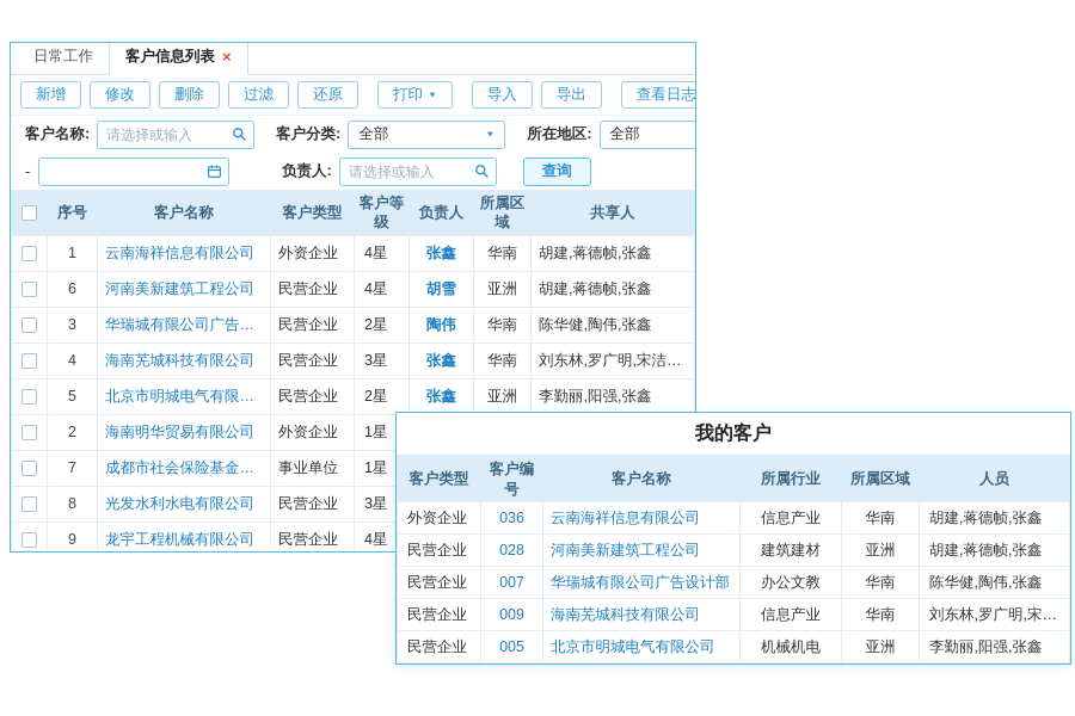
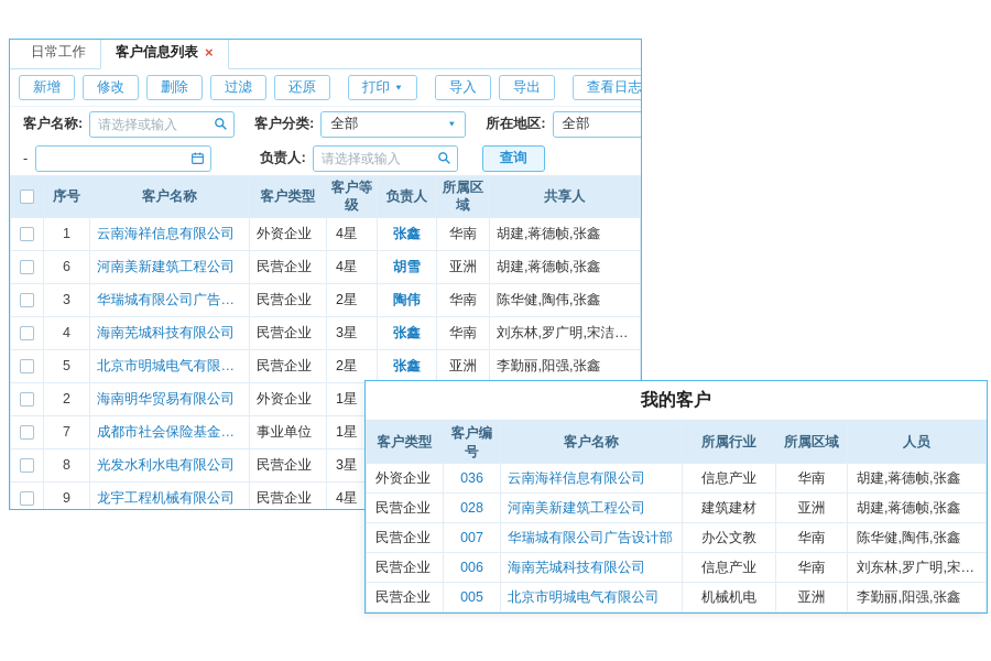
  日常工作
  客户信息列表
  ×
  新增
  修改
  删除
  过滤
  还原
  打印
  导入
  导出
  查看日志
  客户名称:
  请选择或输入
  客户分类:
  全部
  所在地区:
  全部
  -
  负责人:
  请选择或输入
  查询
  	序号	客户名称	客户类型	客户等级	负责人	所属区域	共享人
  	1	云南海祥信息有限公司	外资企业	4星	张鑫	华南	胡建,蒋德帧,张鑫
  	6	河南美新建筑工程公司	民营企业	4星	胡雪	亚洲	胡建,蒋德帧,张鑫
  	3	华瑞城有限公司广告设计	民营企业	2星	陶伟	华南	陈华健,陶伟,张鑫
  	4	海南芜城科技有限公司	民营企业	3星	张鑫	华南	刘东林,罗广明,宋洁然,张
  	5	北京市明城电气有限公司	民营企业	2星	张鑫	亚洲	李勤丽,阳强,张鑫
  	2	海南明华贸易有限公司	外资企业	1星
  	7	成都市社会保险基金管理	事业单位	1星
  	8	光发水利水电有限公司	民营企业	3星
  	9	龙宇工程机械有限公司	民营企业	4星
  我的客户
  客户类型	客户编号	客户名称	所属行业	所属区域	人员
  外资企业	036	云南海祥信息有限公司	信息产业	华南	胡建,蒋德帧,张鑫
  民营企业	028	河南美新建筑工程公司	建筑建材	亚洲	胡建,蒋德帧,张鑫
  民营企业	007	华瑞城有限公司广告设计部	办公文教	华南	陈华健,陶伟,张鑫
- 民营企业	009	海南芜城科技有限公司	信息产业	华南	刘东林,罗广明,宋洁然
+ 民营企业	006	海南芜城科技有限公司	信息产业	华南	刘东林,罗广明,宋洁然
  民营企业	005	北京市明城电气有限公司	机械机电	亚洲	李勤丽,阳强,张鑫
